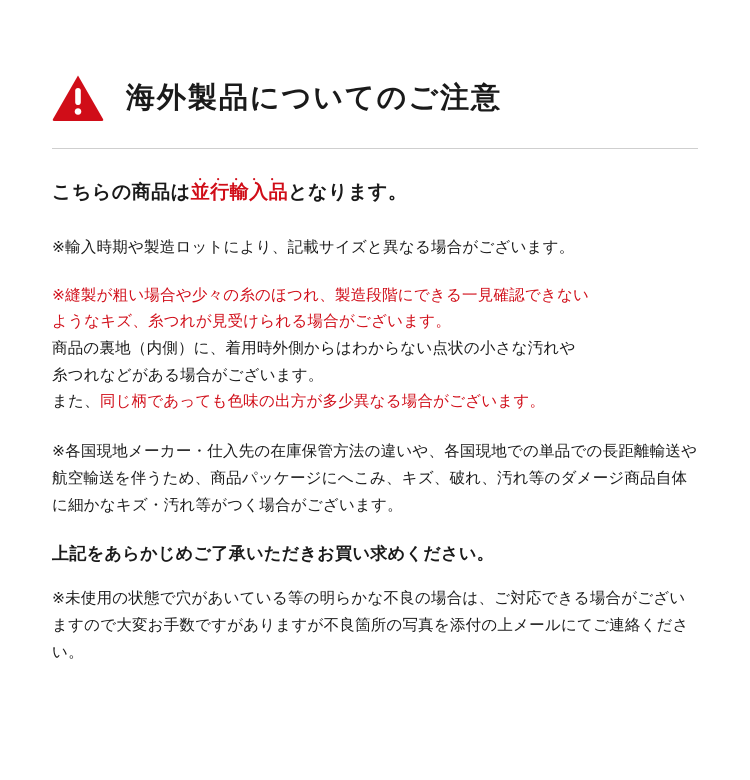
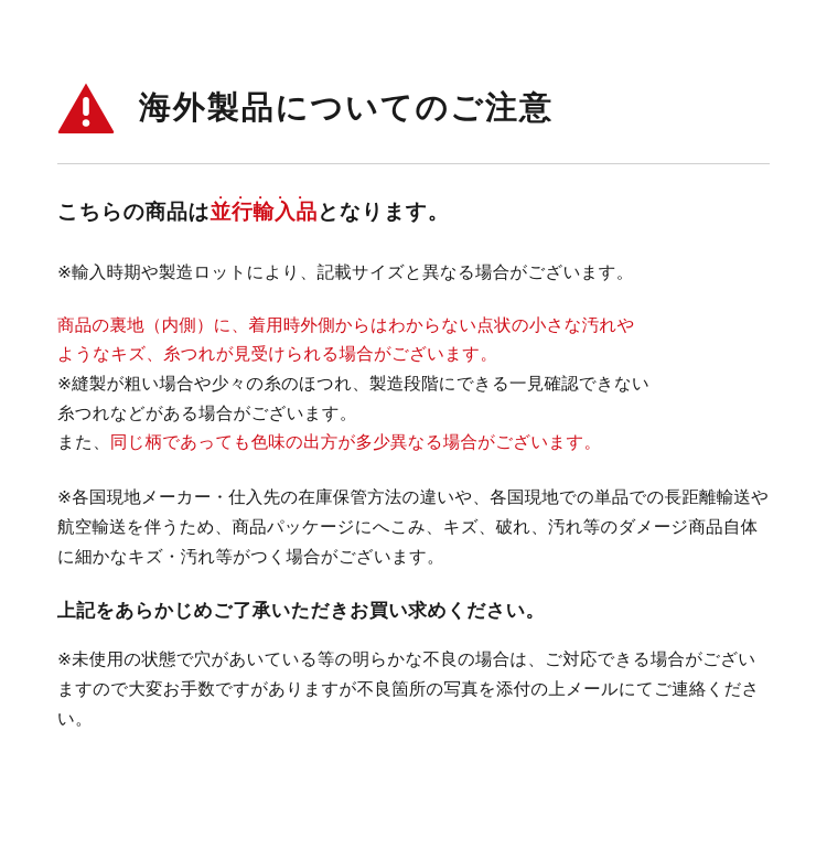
  海外製品についてのご注意
  こちらの商品は
  ・・・・・
  並行輸入品となります。
  ※輸入時期や製造ロットにより、記載サイズと異なる場合がございます。
- ※縫製が粗い場合や少々の糸のほつれ、製造段階にできる一見確認できない
+ 商品の裏地（内側）に、着用時外側からはわからない点状の小さな汚れや
  ようなキズ、糸つれが見受けられる場合がございます。
- 商品の裏地（内側）に、着用時外側からはわからない点状の小さな汚れや
+ ※縫製が粗い場合や少々の糸のほつれ、製造段階にできる一見確認できない
  糸つれなどがある場合がございます。
  また、同じ柄であっても色味の出方が多少異なる場合がございます。
  ※各国現地メーカー・仕入先の在庫保管方法の違いや、各国現地での単品での長距離輸送や航空輸送を伴うため、商品パッケージにへこみ、キズ、破れ、汚れ等のダメージ商品自体に細かなキズ・汚れ等がつく場合がございます。
  上記をあらかじめご了承いただきお買い求めください。
  ※未使用の状態で穴があいている等の明らかな不良の場合は、ご対応できる場合がございますので大変お手数ですがありますが不良箇所の写真を添付の上メールにてご連絡ください。
